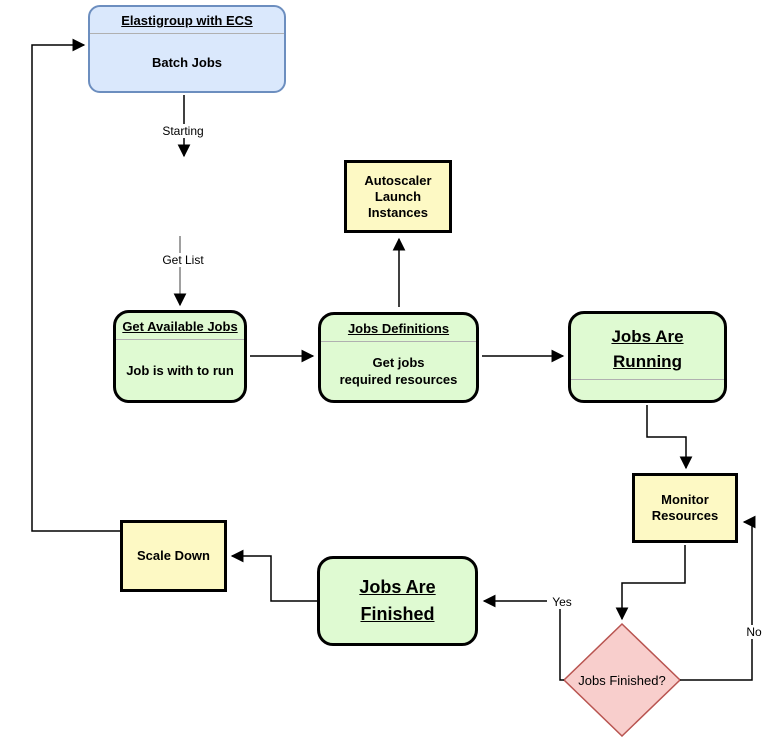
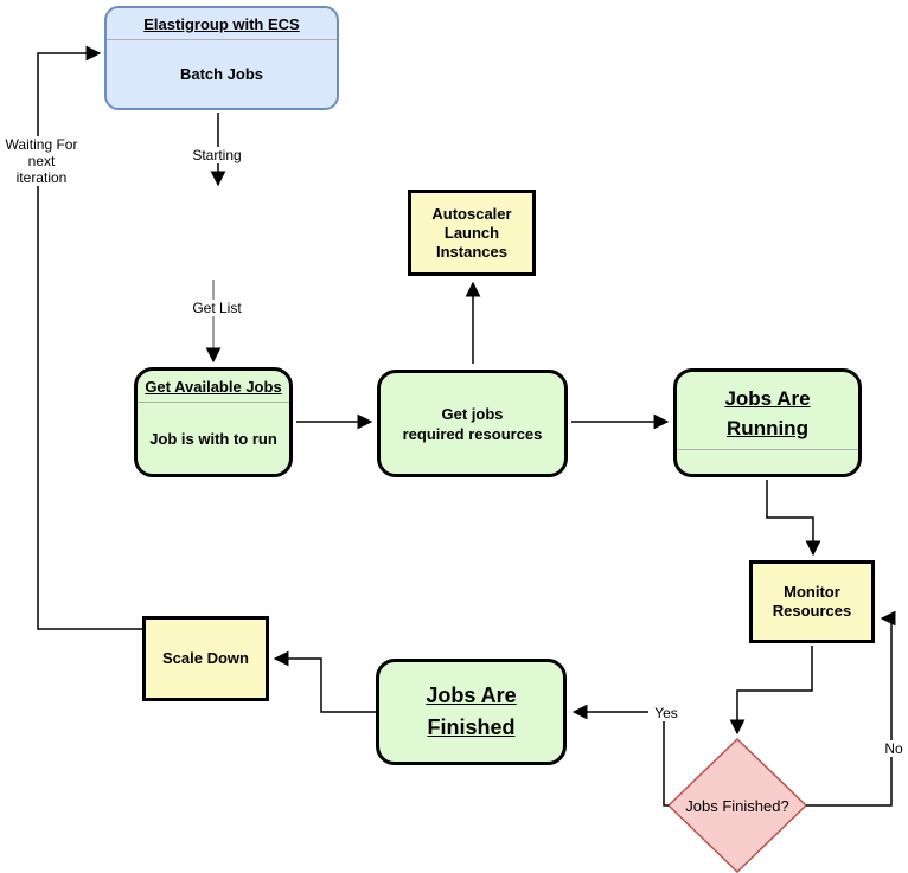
  Elastigroup with ECS
  Batch Jobs
  Autoscaler
  Launch
  Instances
  Get Available Jobs
  Job is with to run
- Jobs Definitions
  Get jobs
  required resources
  Jobs Are
  Running
  Monitor
  Resources
  Jobs Are
  Finished
  Scale Down
  Jobs Finished?
  Starting
  Get List
+ Waiting For
+ next iteration
  Yes
  No
